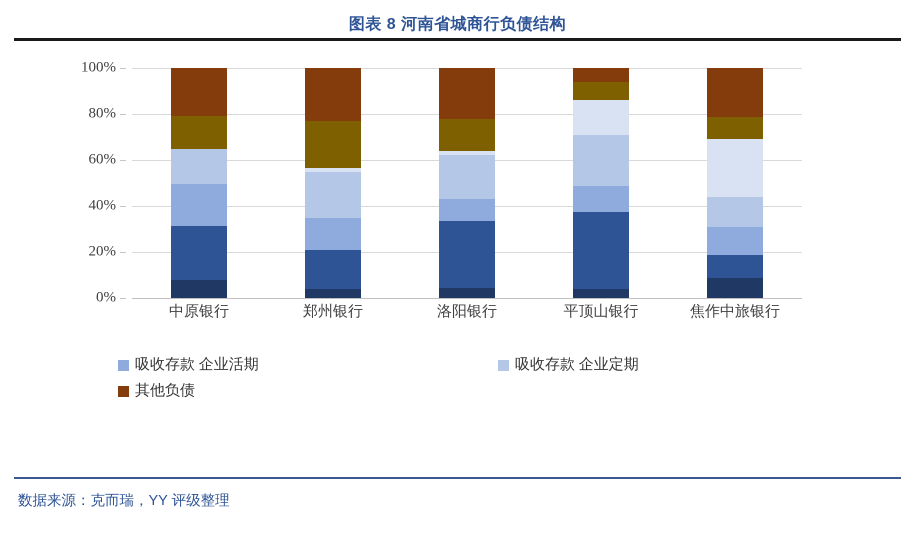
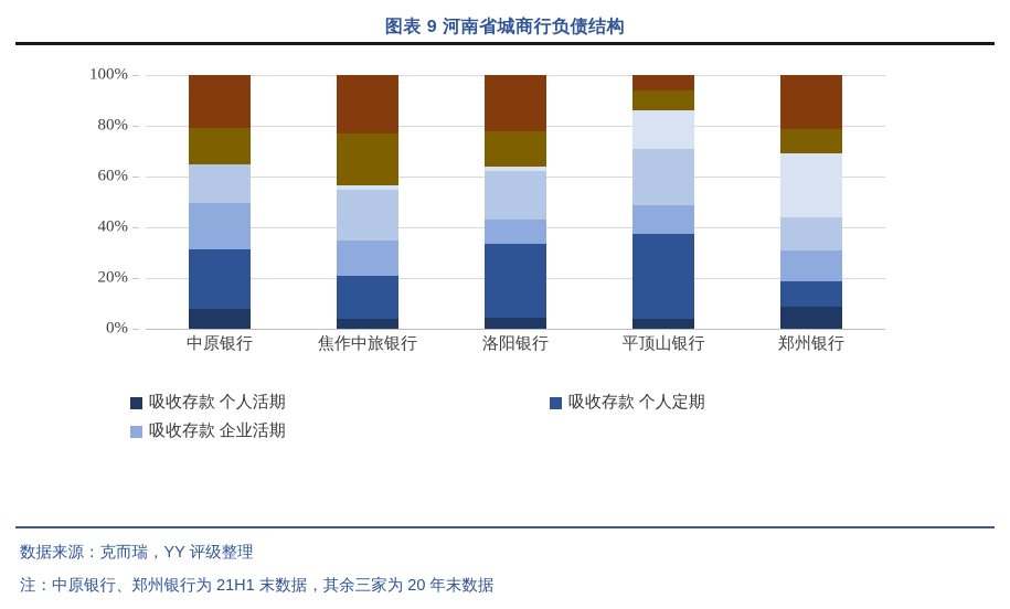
- 图表 8 河南省城商行负债结构
+ 图表 9 河南省城商行负债结构
  0%
  20%
  40%
  60%
  80%
  100%
  中原银行
- 郑州银行
+ 焦作中旅银行
  洛阳银行
  平顶山银行
- 焦作中旅银行
+ 郑州银行
+ 吸收存款 个人活期
+ 吸收存款 个人定期
  吸收存款 企业活期
- 吸收存款 企业定期
- 其他负债
  数据来源：克而瑞，YY 评级整理
+ 注：中原银行、郑州银行为 21H1 末数据，其余三家为 20 年末数据
